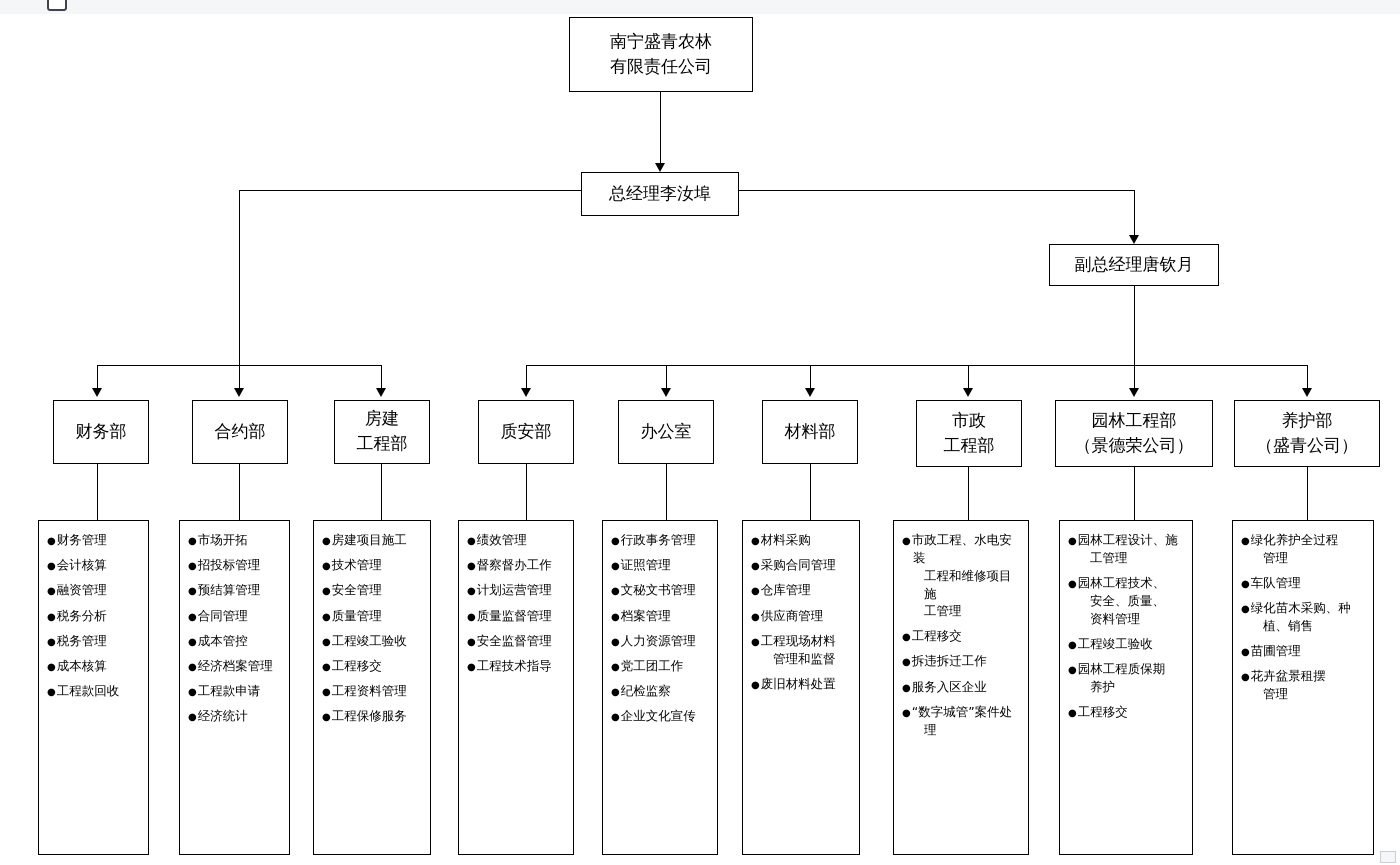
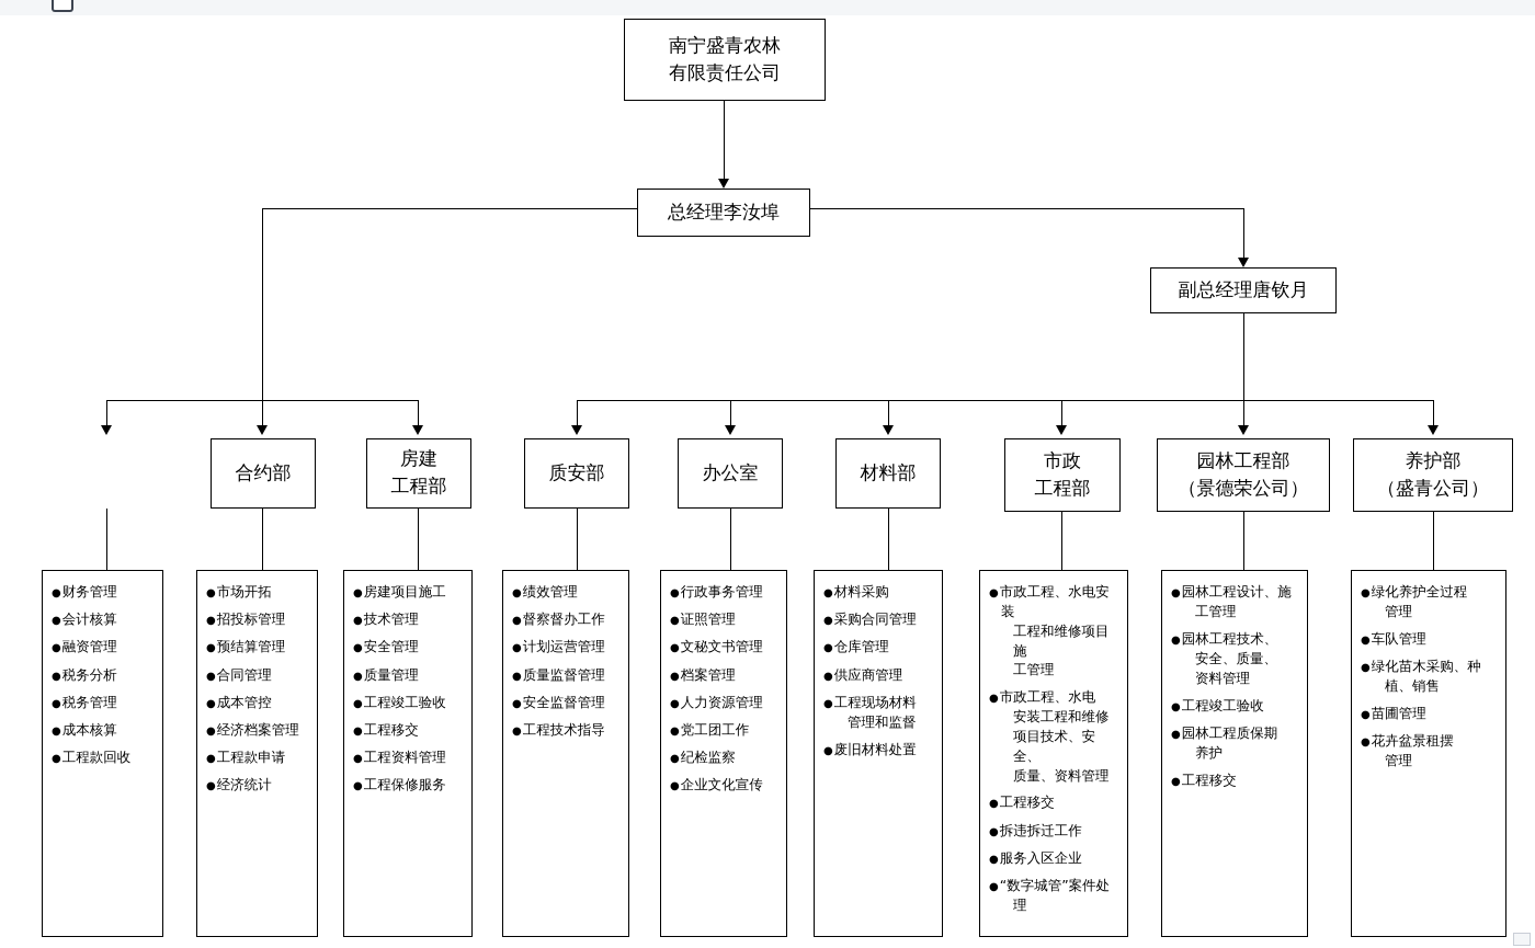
  南宁盛青农林
  有限责任公司
  总经理李汝埠
  副总经理唐钦月
- 财务部
  合约部
  房建
  工程部
  质安部
  办公室
  材料部
  市政
  工程部
  园林工程部
  （景德荣公司）
  养护部
  （盛青公司）
  财务管理
  会计核算
  融资管理
  税务分析
  税务管理
  成本核算
  工程款回收
  市场开拓
  招投标管理
  预结算管理
  合同管理
  成本管控
  经济档案管理
  工程款申请
  经济统计
  房建项目施工
  技术管理
  安全管理
  质量管理
  工程竣工验收
  工程移交
  工程资料管理
  工程保修服务
  绩效管理
  督察督办工作
  计划运营管理
  质量监督管理
  安全监督管理
  工程技术指导
  行政事务管理
  证照管理
  文秘文书管理
  档案管理
  人力资源管理
  党工团工作
  纪检监察
  企业文化宣传
  材料采购
  采购合同管理
  仓库管理
  供应商管理
  工程现场材料
  管理和监督
  废旧材料处置
  市政工程、水电安装
  工程和维修项目施
  工管理
+ 市政工程、水电
+ 安装工程和维修
+ 项目技术、安全、
+ 质量、资料管理
  工程移交
  拆违拆迁工作
  服务入区企业
  “数字城管”案件处
  理
  园林工程设计、施
  工管理
  园林工程技术、
  安全、质量、
  资料管理
  工程竣工验收
  园林工程质保期
  养护
  工程移交
  绿化养护全过程
  管理
  车队管理
  绿化苗木采购、种
  植、销售
  苗圃管理
  花卉盆景租摆
  管理
